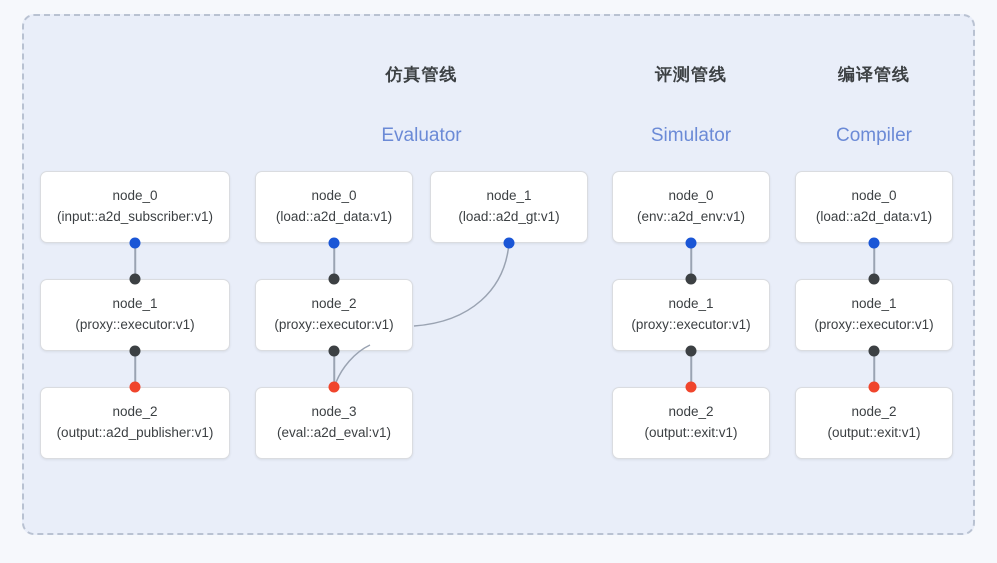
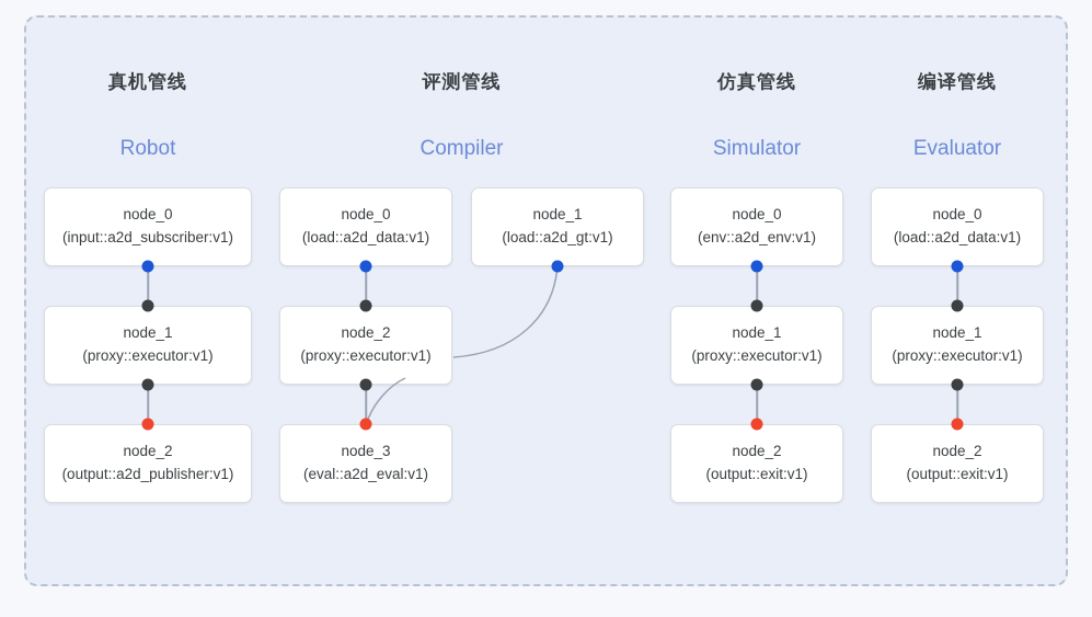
+ 真机管线
+ Robot
  node_0
  (input::a2d_subscriber:v1)
  node_1
  (proxy::executor:v1)
  node_2
  (output::a2d_publisher:v1)
- 仿真管线
+ 评测管线
- Evaluator
+ Compiler
  node_0
  (load::a2d_data:v1)
  node_1
  (load::a2d_gt:v1)
  node_2
  (proxy::executor:v1)
  node_3
  (eval::a2d_eval:v1)
- 评测管线
+ 仿真管线
  Simulator
  node_0
  (env::a2d_env:v1)
  node_1
  (proxy::executor:v1)
  node_2
  (output::exit:v1)
  编译管线
- Compiler
+ Evaluator
  node_0
  (load::a2d_data:v1)
  node_1
  (proxy::executor:v1)
  node_2
  (output::exit:v1)
